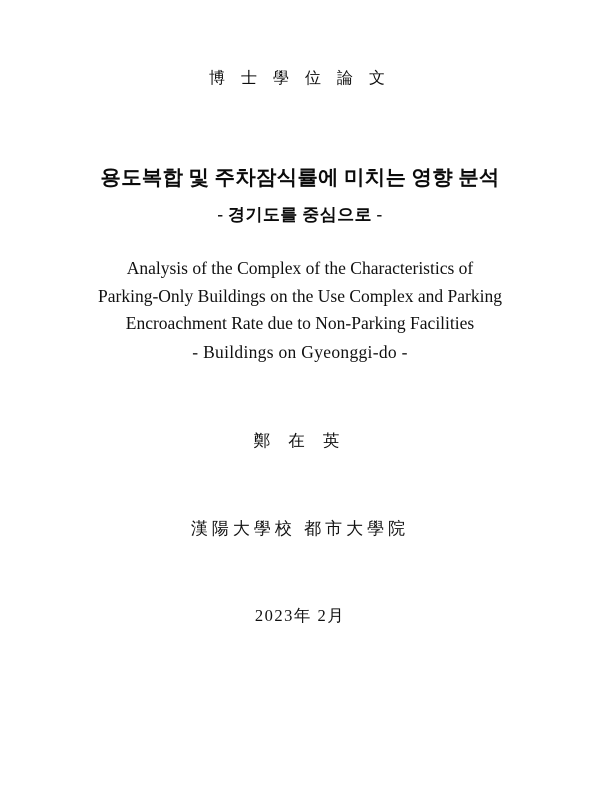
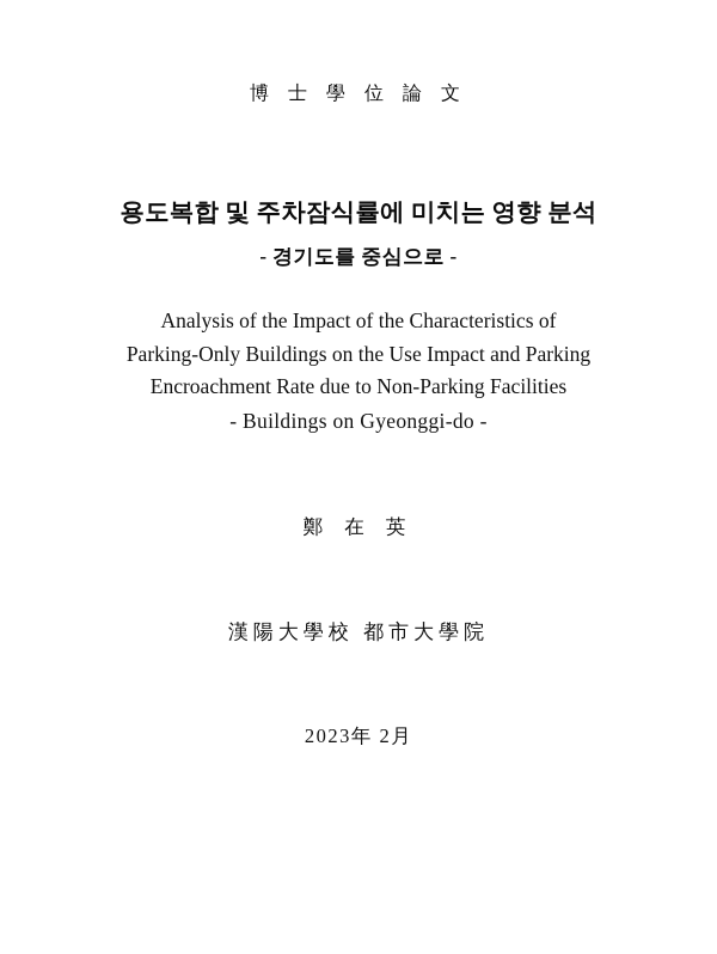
  博 士 學 位 論 文
  용도복합 및 주차잠식률에 미치는 영향 분석
  - 경기도를 중심으로 -
- Analysis of the Complex of the Characteristics of
+ Analysis of the Impact of the Characteristics of
- Parking-Only Buildings on the Use Complex and Parking
+ Parking-Only Buildings on the Use Impact and Parking
  Encroachment Rate due to Non-Parking Facilities
  - Buildings on Gyeonggi-do -
  鄭 在 英
  漢陽大學校 都市大學院
  2023年 2月
